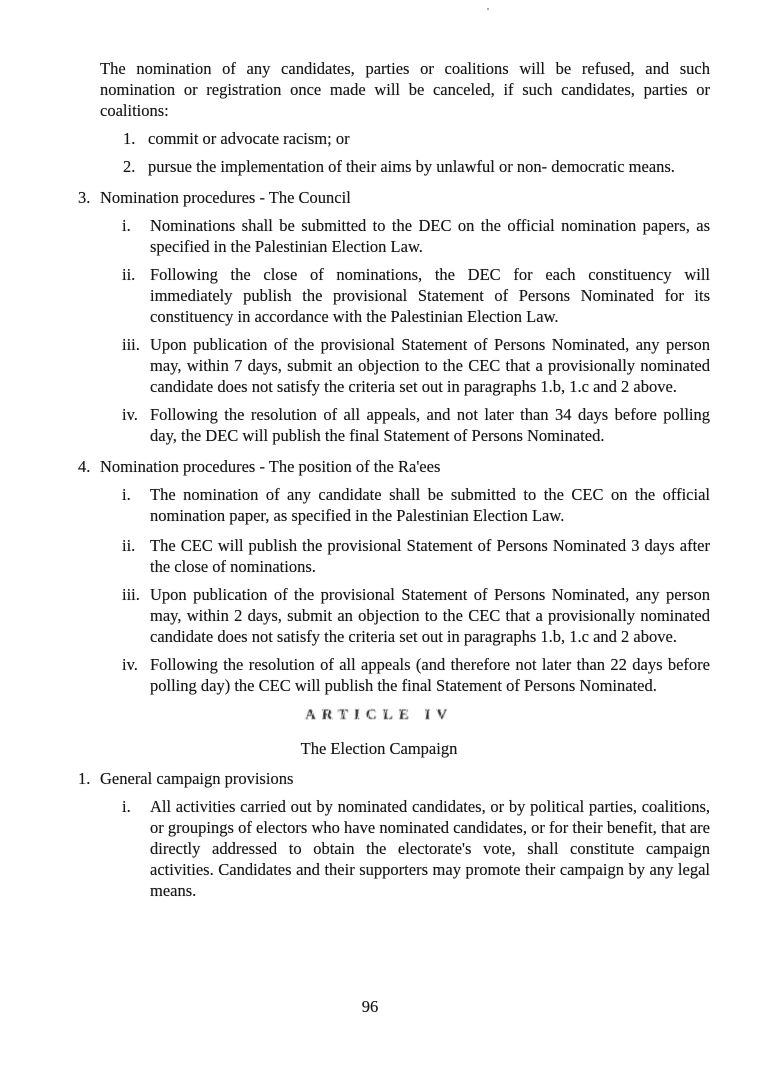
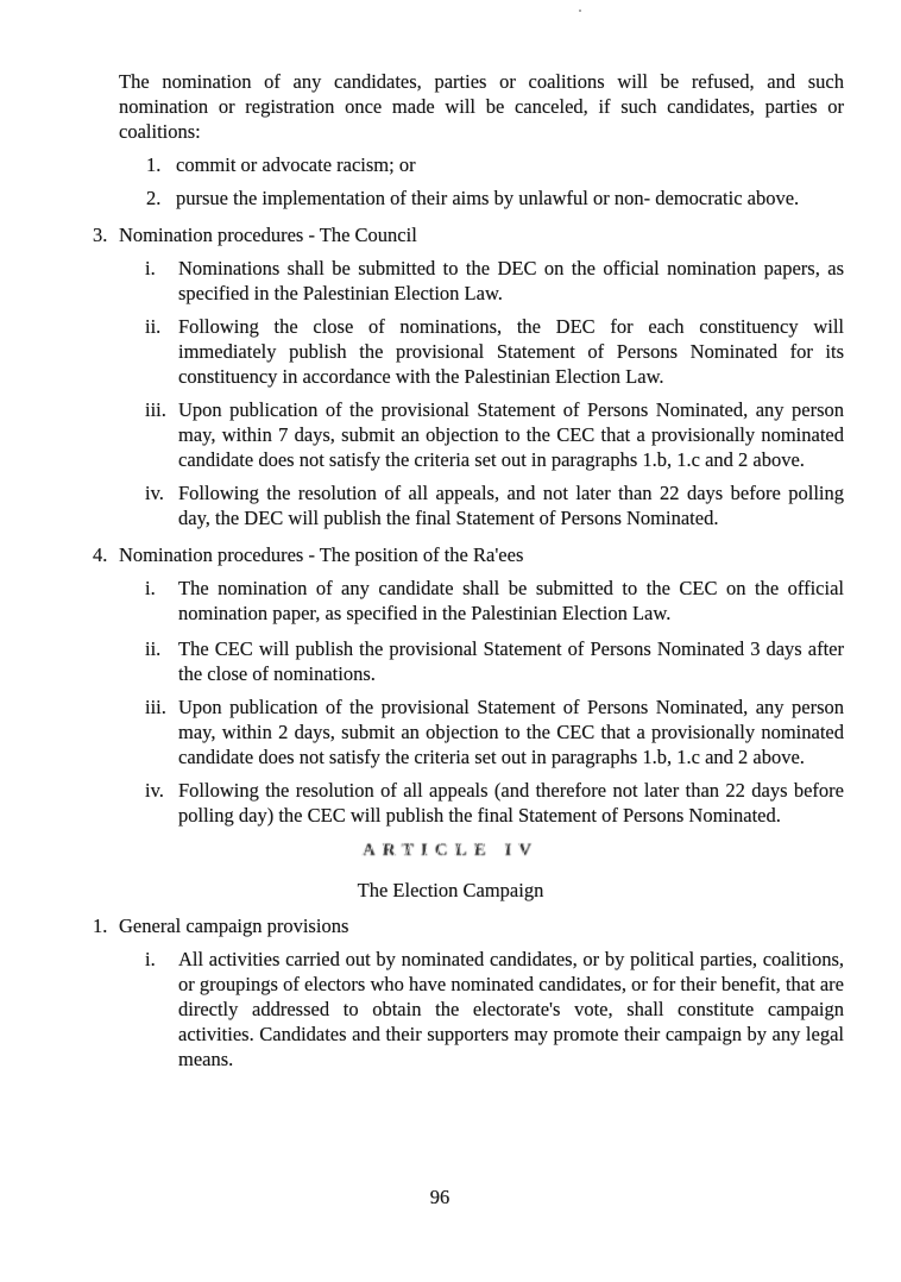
  The nomination of any candidates, parties or coalitions will be refused, and such nomination or registration once made will be canceled, if such candidates, parties or coalitions:
  1.
  commit or advocate racism; or
  2.
- pursue the implementation of their aims by unlawful or non- democratic means.
+ pursue the implementation of their aims by unlawful or non- democratic above.
  3.
  Nomination procedures - The Council
  i.
  Nominations shall be submitted to the DEC on the official nomination papers, as specified in the Palestinian Election Law.
  ii.
  Following the close of nominations, the DEC for each constituency will immediately publish the provisional Statement of Persons Nominated for its constituency in accordance with the Palestinian Election Law.
  iii.
  Upon publication of the provisional Statement of Persons Nominated, any person may, within 7 days, submit an objection to the CEC that a provisionally nominated candidate does not satisfy the criteria set out in paragraphs 1.b, 1.c and 2 above.
  iv.
- Following the resolution of all appeals, and not later than 34 days before polling day, the DEC will publish the final Statement of Persons Nominated.
+ Following the resolution of all appeals, and not later than 22 days before polling day, the DEC will publish the final Statement of Persons Nominated.
  4.
  Nomination procedures - The position of the Ra'ees
  i.
  The nomination of any candidate shall be submitted to the CEC on the official nomination paper, as specified in the Palestinian Election Law.
  ii.
  The CEC will publish the provisional Statement of Persons Nominated 3 days after the close of nominations.
  iii.
  Upon publication of the provisional Statement of Persons Nominated, any person may, within 2 days, submit an objection to the CEC that a provisionally nominated candidate does not satisfy the criteria set out in paragraphs 1.b, 1.c and 2 above.
  iv.
  Following the resolution of all appeals (and therefore not later than 22 days before polling day) the CEC will publish the final Statement of Persons Nominated.
  ARTICLE IV
  The Election Campaign
  1.
  General campaign provisions
  i.
  All activities carried out by nominated candidates, or by political parties, coalitions, or groupings of electors who have nominated candidates, or for their benefit, that are directly addressed to obtain the electorate's vote, shall constitute campaign activities. Candidates and their supporters may promote their campaign by any legal means.
  96
